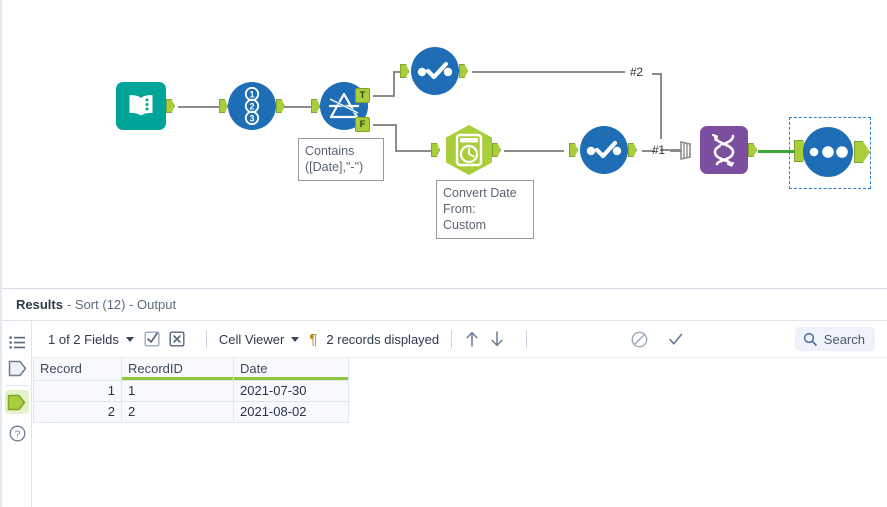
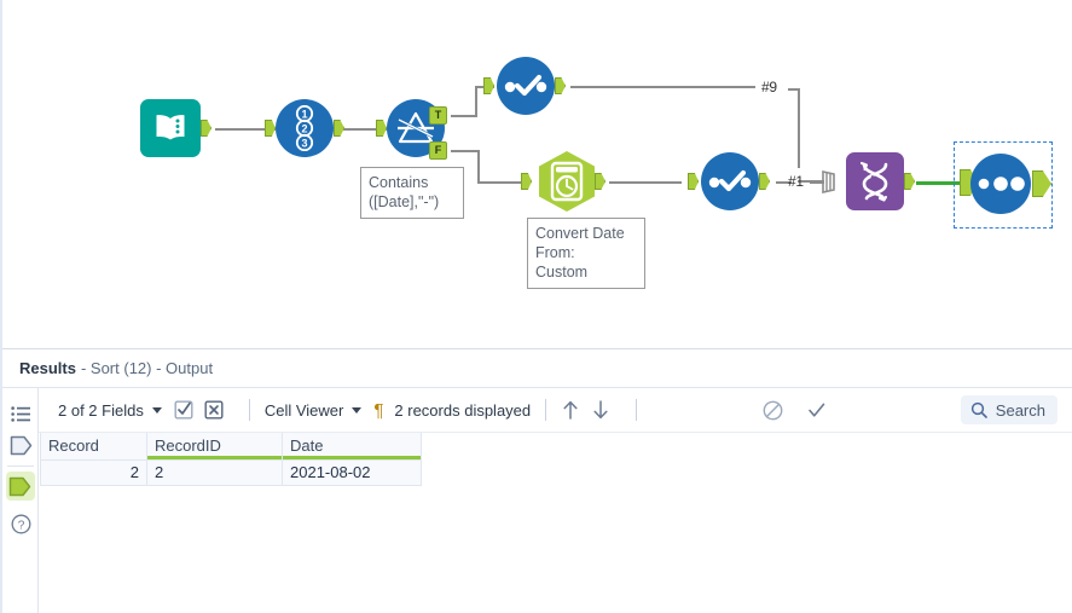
- #2
+ #9
  #1
  1
  2
  3
  T
  F
  Contains
  ([Date],"-")
  Convert Date
  From:
  Custom
  Results
  - Sort (12) - Output
  ?
- 1 of 2 Fields
+ 2 of 2 Fields
  Cell Viewer
  ¶
  2 records displayed
  Search
  Record	RecordID	Date
- 1	1	2021-07-30
  2	2	2021-08-02
